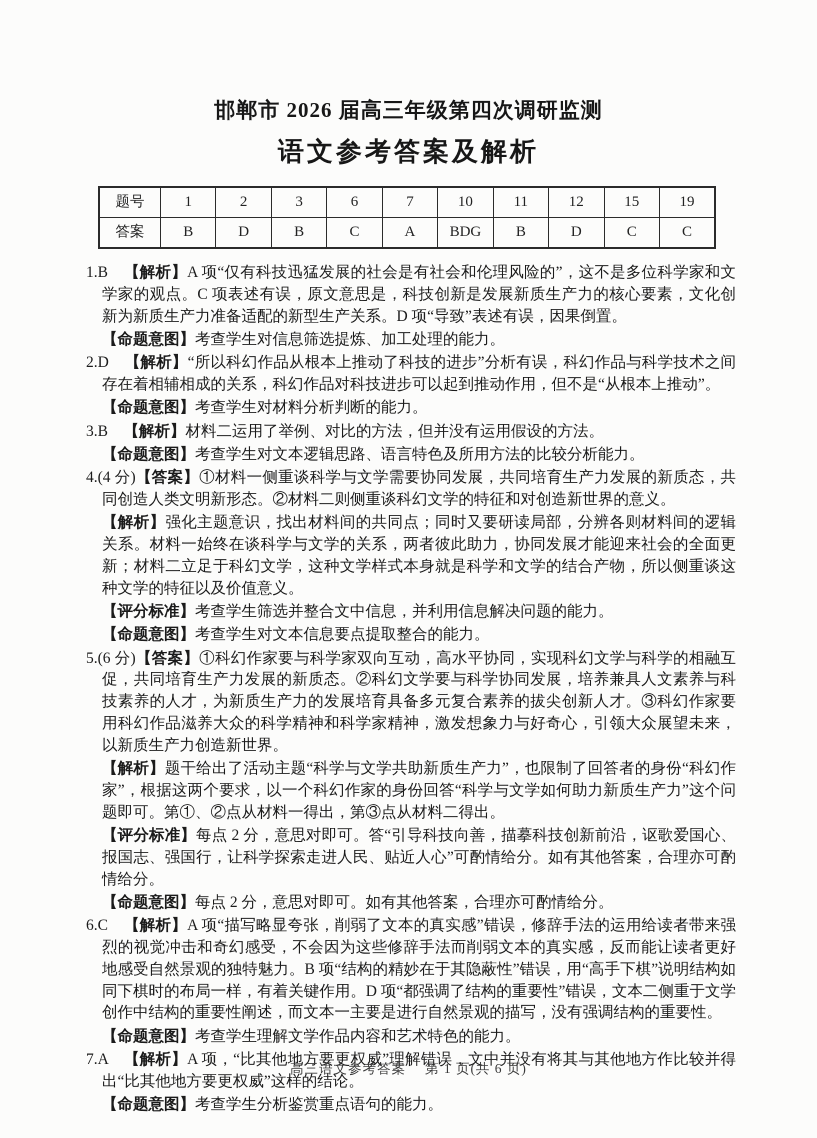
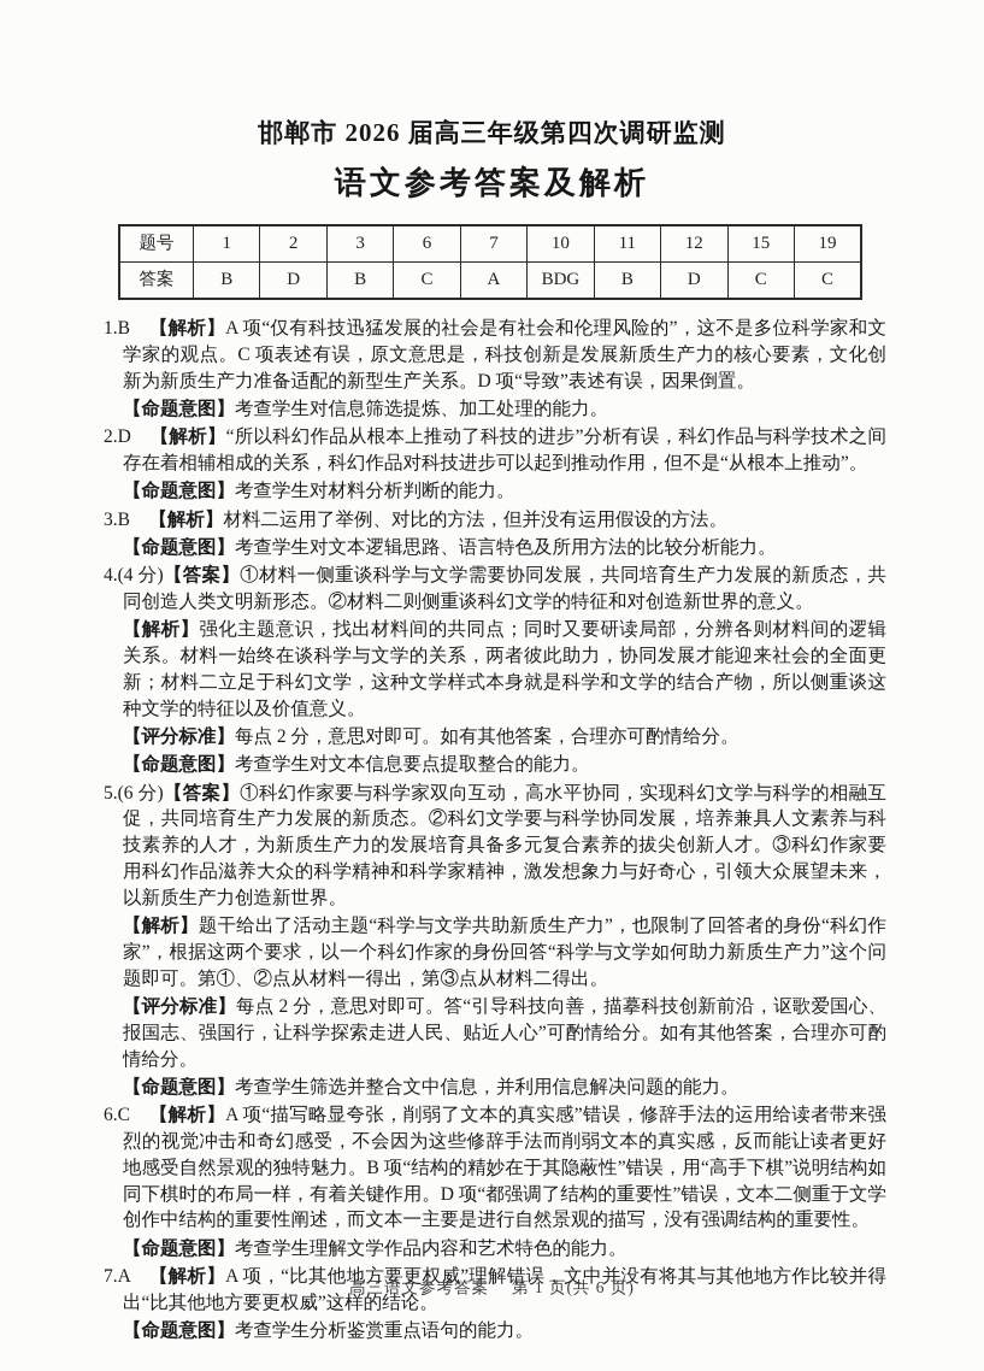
  邯郸市 2026 届高三年级第四次调研监测
  语文参考答案及解析
  题号	1	2	3	6	7	10	11	12	15	19
  答案	B	D	B	C	A	BDG	B	D	C	C
  1.B 【解析】A 项“仅有科技迅猛发展的社会是有社会和伦理风险的”，这不是多位科学家和文学家的观点。C 项表述有误，原文意思是，科技创新是发展新质生产力的核心要素，文化创新为新质生产力准备适配的新型生产关系。D 项“导致”表述有误，因果倒置。
  【命题意图】考查学生对信息筛选提炼、加工处理的能力。
  2.D 【解析】“所以科幻作品从根本上推动了科技的进步”分析有误，科幻作品与科学技术之间存在着相辅相成的关系，科幻作品对科技进步可以起到推动作用，但不是“从根本上推动”。
  【命题意图】考查学生对材料分析判断的能力。
  3.B 【解析】材料二运用了举例、对比的方法，但并没有运用假设的方法。
  【命题意图】考查学生对文本逻辑思路、语言特色及所用方法的比较分析能力。
  4.(4 分)【答案】①材料一侧重谈科学与文学需要协同发展，共同培育生产力发展的新质态，共同创造人类文明新形态。②材料二则侧重谈科幻文学的特征和对创造新世界的意义。
  【解析】强化主题意识，找出材料间的共同点；同时又要研读局部，分辨各则材料间的逻辑关系。材料一始终在谈科学与文学的关系，两者彼此助力，协同发展才能迎来社会的全面更新；材料二立足于科幻文学，这种文学样式本身就是科学和文学的结合产物，所以侧重谈这种文学的特征以及价值意义。
- 【评分标准】考查学生筛选并整合文中信息，并利用信息解决问题的能力。
+ 【评分标准】每点 2 分，意思对即可。如有其他答案，合理亦可酌情给分。
  【命题意图】考查学生对文本信息要点提取整合的能力。
  5.(6 分)【答案】①科幻作家要与科学家双向互动，高水平协同，实现科幻文学与科学的相融互促，共同培育生产力发展的新质态。②科幻文学要与科学协同发展，培养兼具人文素养与科技素养的人才，为新质生产力的发展培育具备多元复合素养的拔尖创新人才。③科幻作家要用科幻作品滋养大众的科学精神和科学家精神，激发想象力与好奇心，引领大众展望未来，以新质生产力创造新世界。
  【解析】题干给出了活动主题“科学与文学共助新质生产力”，也限制了回答者的身份“科幻作家”，根据这两个要求，以一个科幻作家的身份回答“科学与文学如何助力新质生产力”这个问题即可。第①、②点从材料一得出，第③点从材料二得出。
  【评分标准】每点 2 分，意思对即可。答“引导科技向善，描摹科技创新前沿，讴歌爱国心、报国志、强国行，让科学探索走进人民、贴近人心”可酌情给分。如有其他答案，合理亦可酌情给分。
- 【命题意图】每点 2 分，意思对即可。如有其他答案，合理亦可酌情给分。
+ 【命题意图】考查学生筛选并整合文中信息，并利用信息解决问题的能力。
  6.C 【解析】A 项“描写略显夸张，削弱了文本的真实感”错误，修辞手法的运用给读者带来强烈的视觉冲击和奇幻感受，不会因为这些修辞手法而削弱文本的真实感，反而能让读者更好地感受自然景观的独特魅力。B 项“结构的精妙在于其隐蔽性”错误，用“高手下棋”说明结构如同下棋时的布局一样，有着关键作用。D 项“都强调了结构的重要性”错误，文本二侧重于文学创作中结构的重要性阐述，而文本一主要是进行自然景观的描写，没有强调结构的重要性。
  【命题意图】考查学生理解文学作品内容和艺术特色的能力。
  7.A 【解析】A 项，“比其他地方要更权威”理解错误，文中并没有将其与其他地方作比较并得出“比其他地方要更权威”这样的结论。
  【命题意图】考查学生分析鉴赏重点语句的能力。
  高三语文参考答案 第 1 页(共 6 页)
